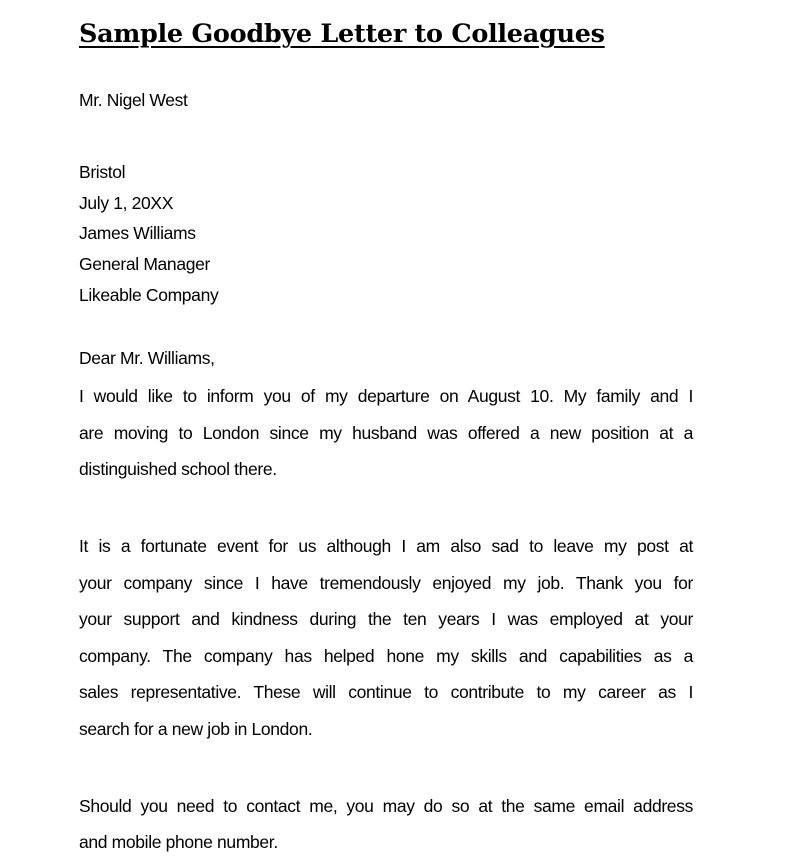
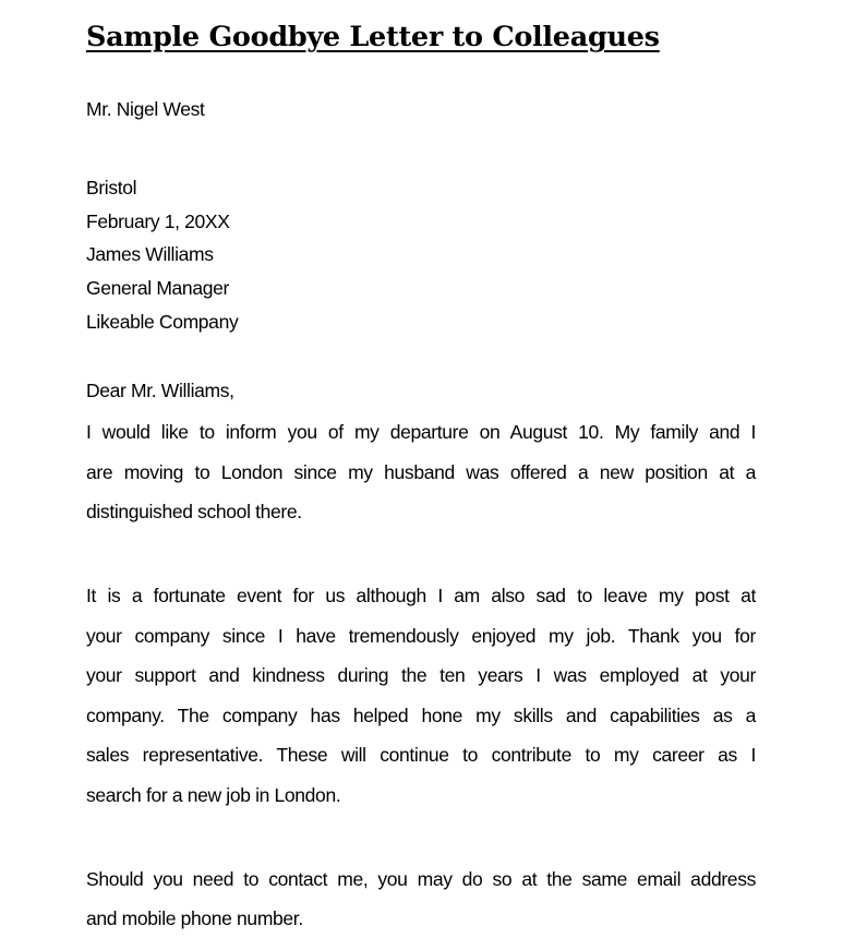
  Sample Goodbye Letter to Colleagues
  Mr. Nigel West
  Bristol
- July 1, 20XX
+ February 1, 20XX
  James Williams
  General Manager
  Likeable Company
  Dear Mr. Williams,
  I would like to inform you of my departure on August 10. My family and I
  are moving to London since my husband was offered a new position at a
  distinguished school there.
  It is a fortunate event for us although I am also sad to leave my post at
  your company since I have tremendously enjoyed my job. Thank you for
  your support and kindness during the ten years I was employed at your
  company. The company has helped hone my skills and capabilities as a
  sales representative. These will continue to contribute to my career as I
  search for a new job in London.
  Should you need to contact me, you may do so at the same email address
  and mobile phone number.
